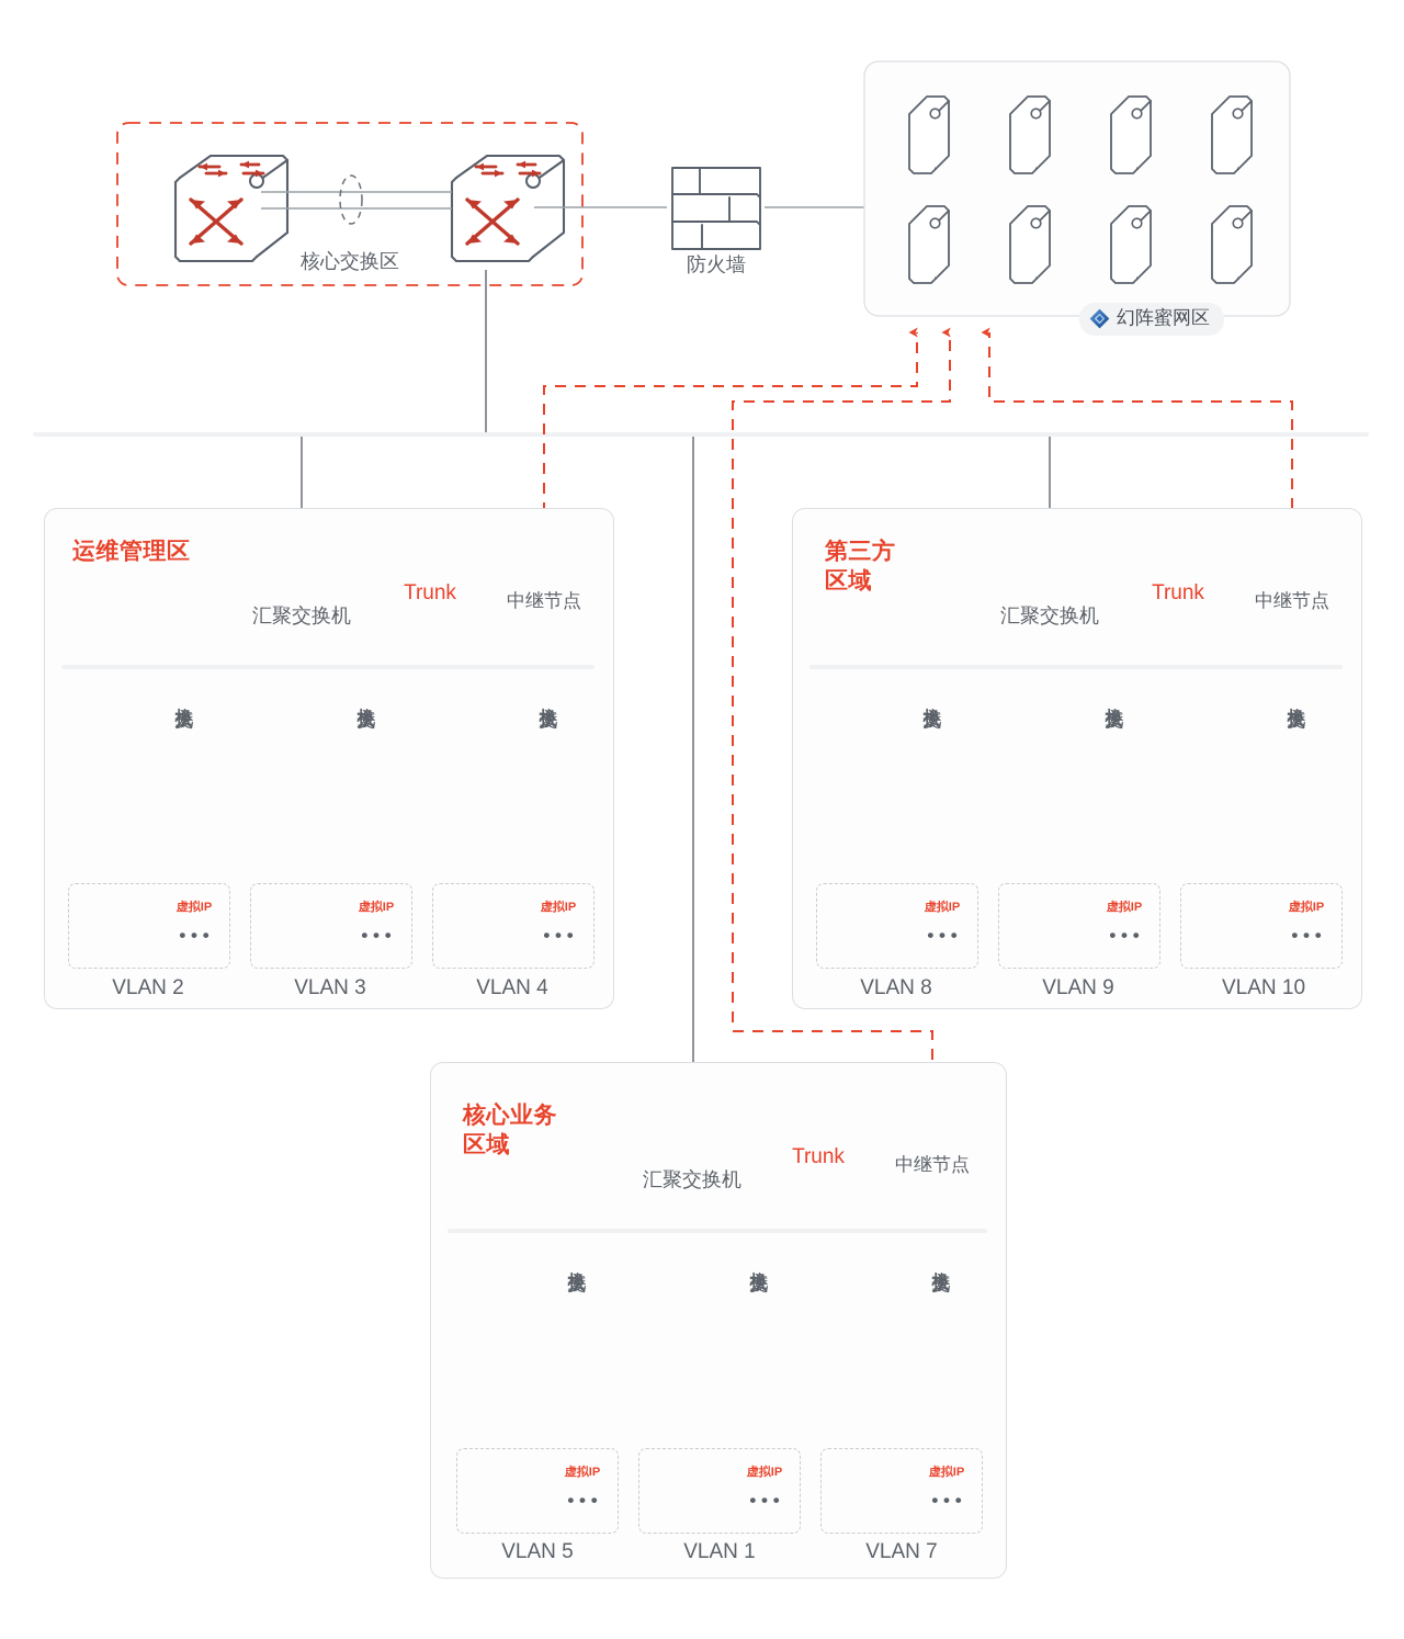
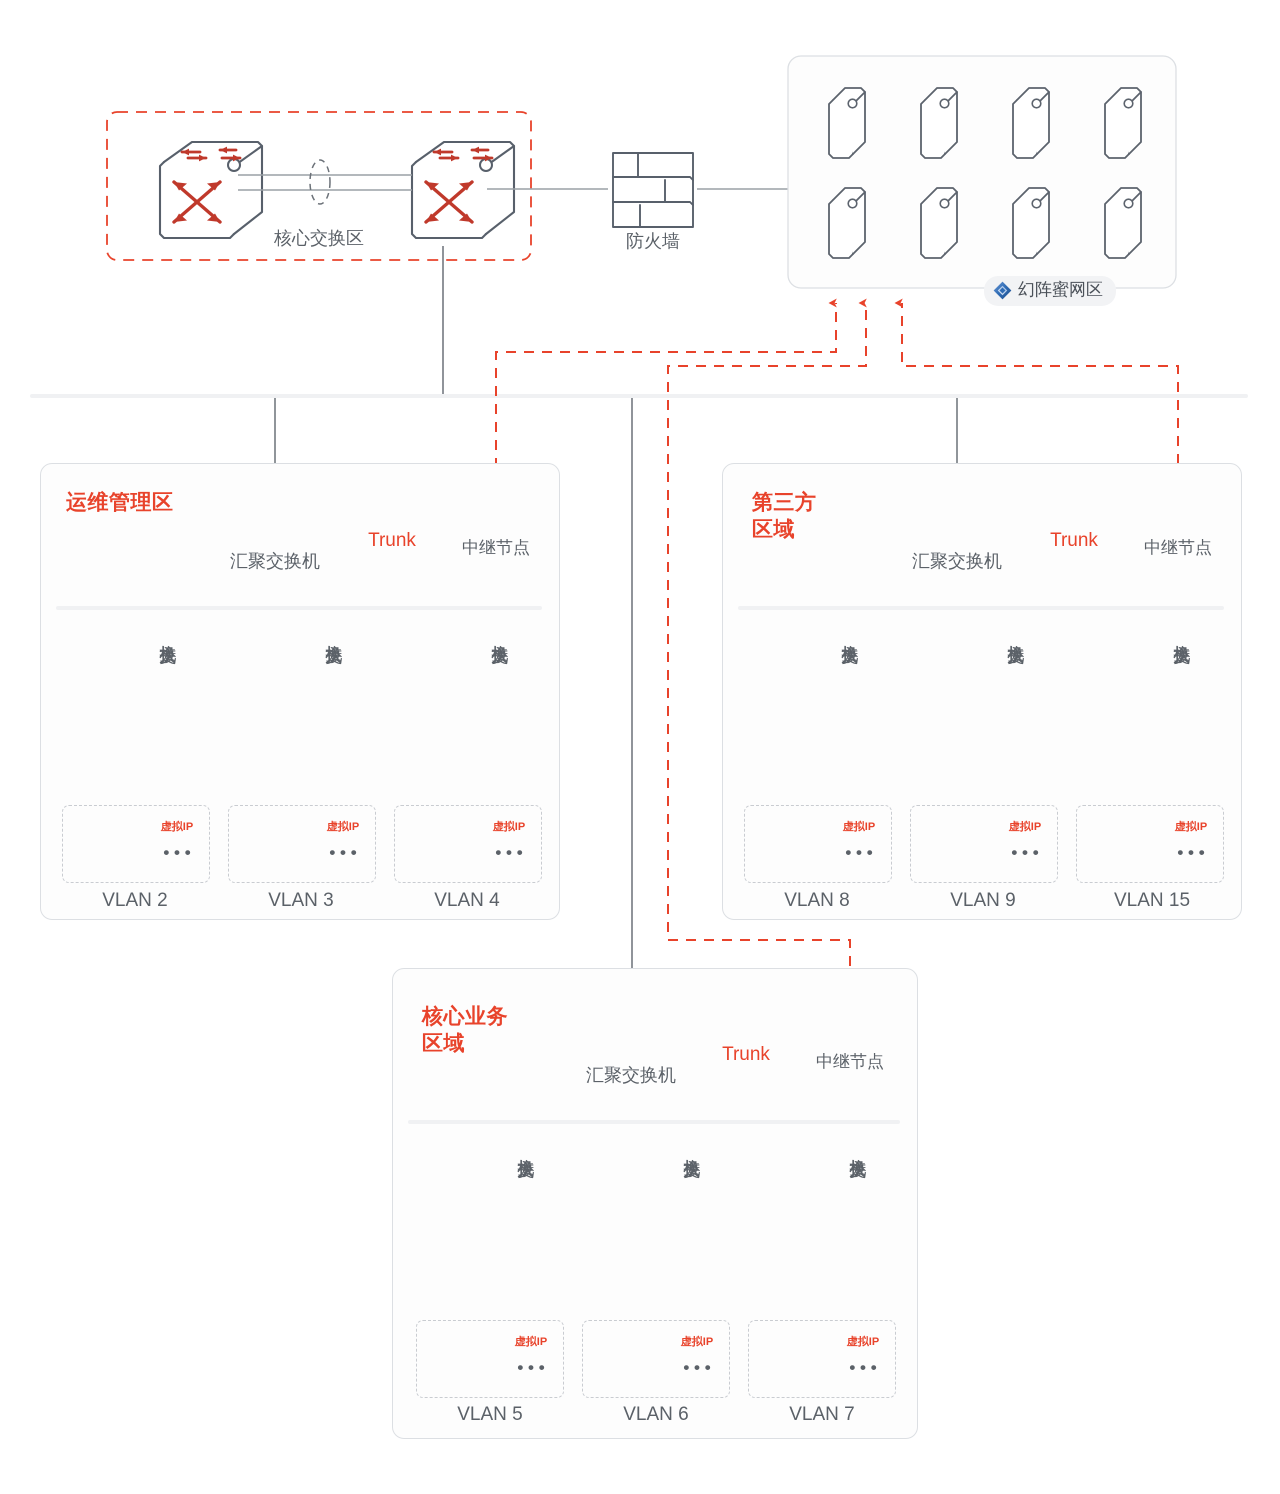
  核心交换区
  防火墙
  幻阵蜜网区
  运维管理区
  汇聚交换机
  Trunk
  中继节点
  虚拟IP
  虚拟IP
  虚拟IP
  • • •
  • • •
  • • •
  VLAN 2
  VLAN 3
  VLAN 4
  第三方
  区域
  汇聚交换机
  Trunk
  中继节点
  虚拟IP
  虚拟IP
  虚拟IP
  • • •
  • • •
  • • •
  VLAN 8
  VLAN 9
- VLAN 10
+ VLAN 15
  核心业务
  区域
  汇聚交换机
  Trunk
  中继节点
  虚拟IP
  虚拟IP
  虚拟IP
  • • •
  • • •
  • • •
  VLAN 5
- VLAN 1
+ VLAN 6
  VLAN 7
